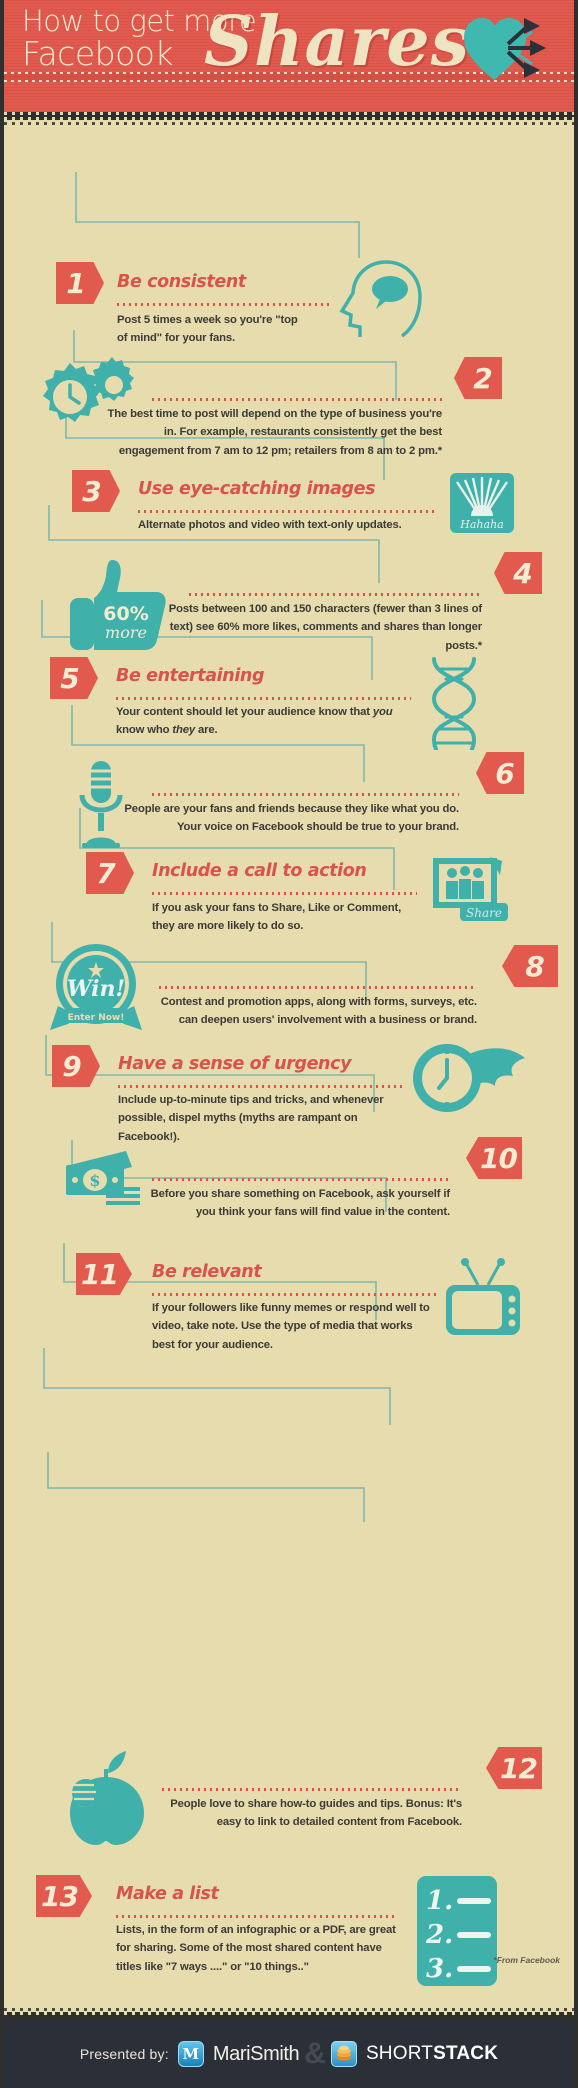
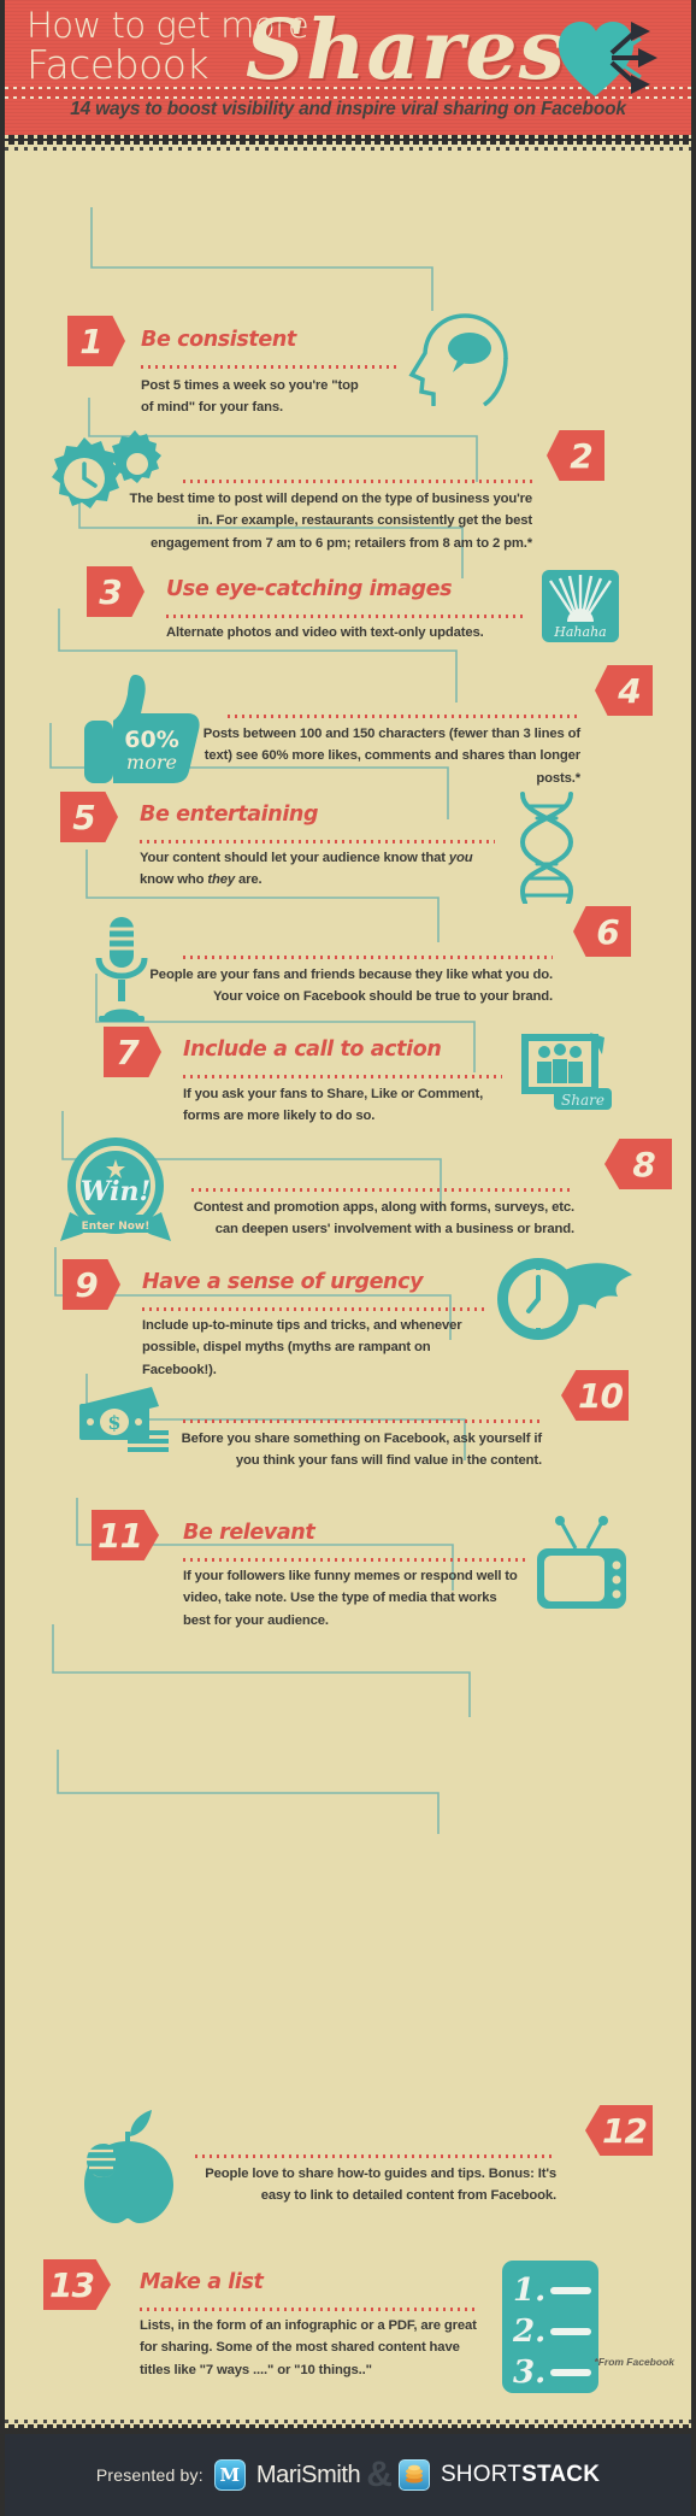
  How to get more
  Facebook
  Shares
+ 14 ways to boost visibility and inspire viral sharing on Facebook
  1
  Be consistent
  Post 5 times a week so you're "top of mind" for your fans.
  2
- The best time to post will depend on the type of business you're in. For example, restaurants consistently get the best engagement from 7 am to 12 pm; retailers from 8 am to 2 pm.*
+ The best time to post will depend on the type of business you're in. For example, restaurants consistently get the best engagement from 7 am to 6 pm; retailers from 8 am to 2 pm.*
  3
  Use eye-catching images
  Alternate photos and video with text-only updates.
  Hahaha
  4
  Posts between 100 and 150 characters (fewer than 3 lines of text) see 60% more likes, comments and shares than longer posts.*
  60%
  more
  5
  Be entertaining
  Your content should let your audience know that you know who they are.
  6
  People are your fans and friends because they like what you do. Your voice on Facebook should be true to your brand.
  7
  Include a call to action
- If you ask your fans to Share, Like or Comment, they are more likely to do so.
+ If you ask your fans to Share, Like or Comment, forms are more likely to do so.
  Share
  8
  Contest and promotion apps, along with forms, surveys, etc. can deepen users' involvement with a business or brand.
  Win!
  Enter Now!
  9
  Have a sense of urgency
  Include up-to-minute tips and tricks, and whenever possible, dispel myths (myths are rampant on Facebook!).
  10
  Before you share something on Facebook, ask yourself if you think your fans will find value in the content.
  $
  11
  Be relevant
  If your followers like funny memes or respond well to video, take note. Use the type of media that works best for your audience.
  12
  People love to share how-to guides and tips. Bonus: It's easy to link to detailed content from Facebook.
  13
  Make a list
  Lists, in the form of an infographic or a PDF, are great for sharing. Some of the most shared content have titles like "7 ways ...." or "10 things.."
  1.
  2.
  3.
  *From Facebook
  Presented by:
  M
  MariSmith
  &
  SHORTSTACK
